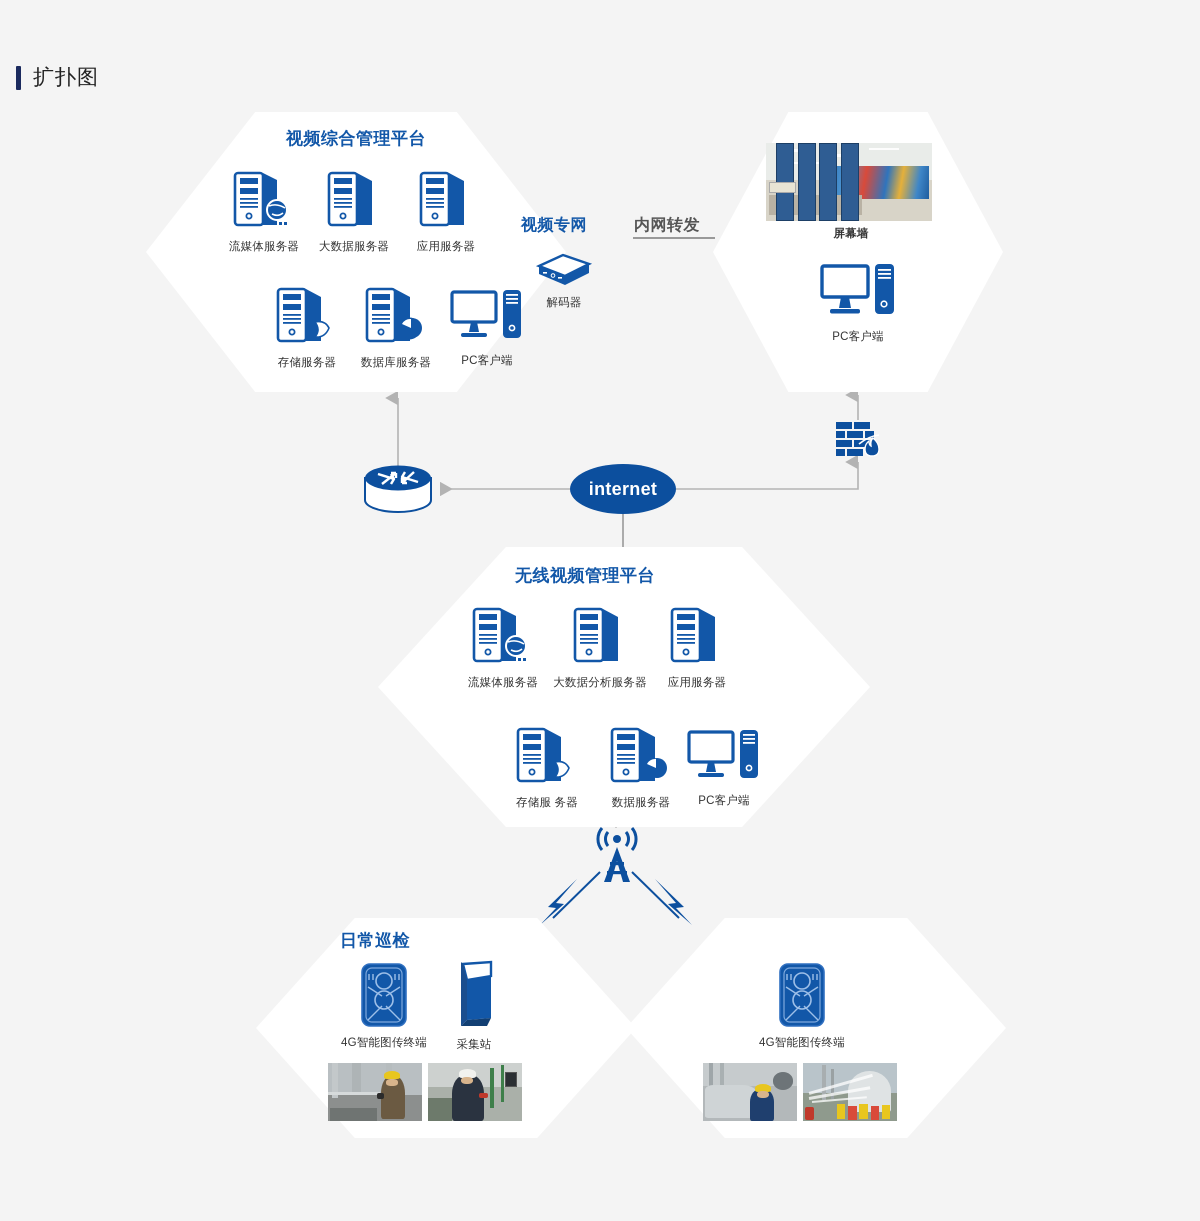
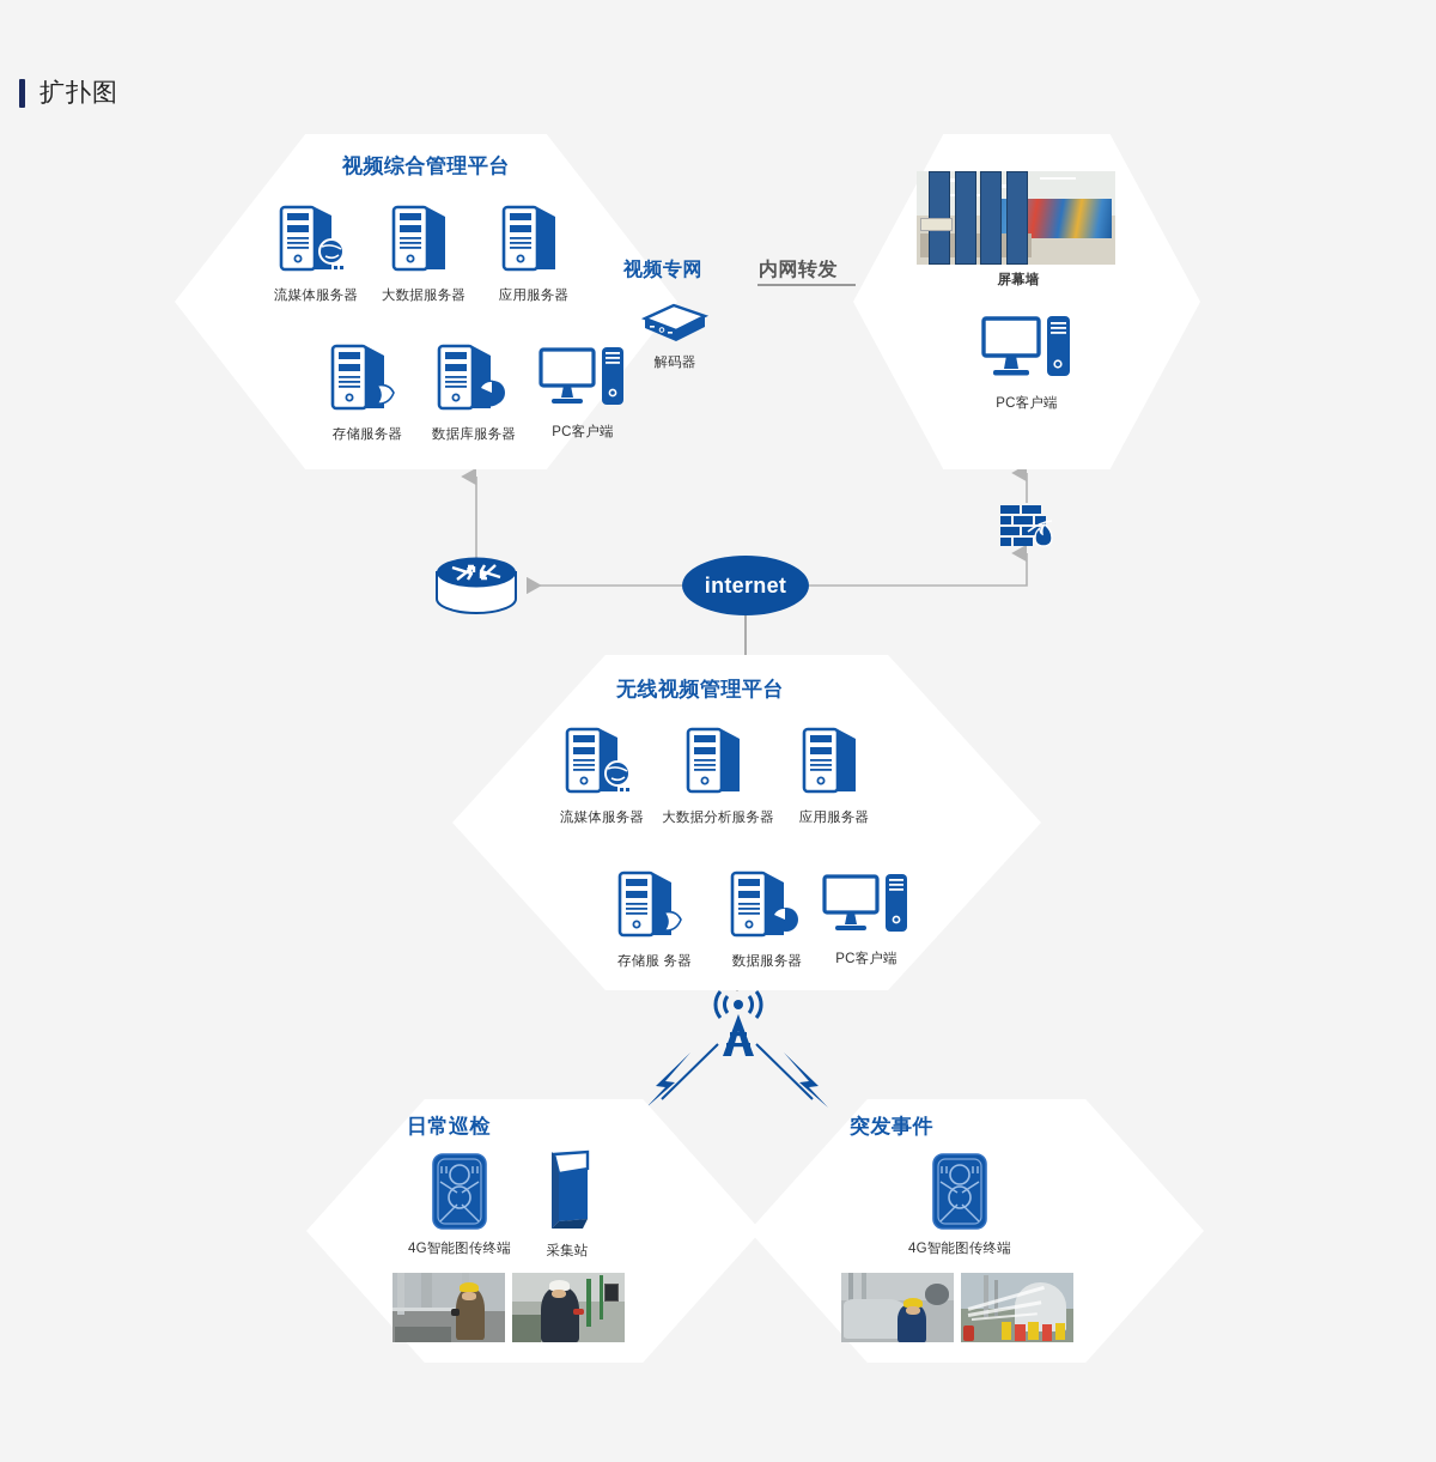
  扩扑图
  视频综合管理平台
  流媒体服务器
  大数据服务器
  应用服务器
  存储服务器
  数据库服务器
  PC客户端
  视频专网
  解码器
  内网转发
  屏幕墙
  PC客户端
  internet
  无线视频管理平台
  流媒体服务器
  大数据分析服务器
  应用服务器
  存储服 务器
  数据服务器
  PC客户端
  日常巡检
  4G智能图传终端
  采集站
+ 突发事件
  4G智能图传终端
